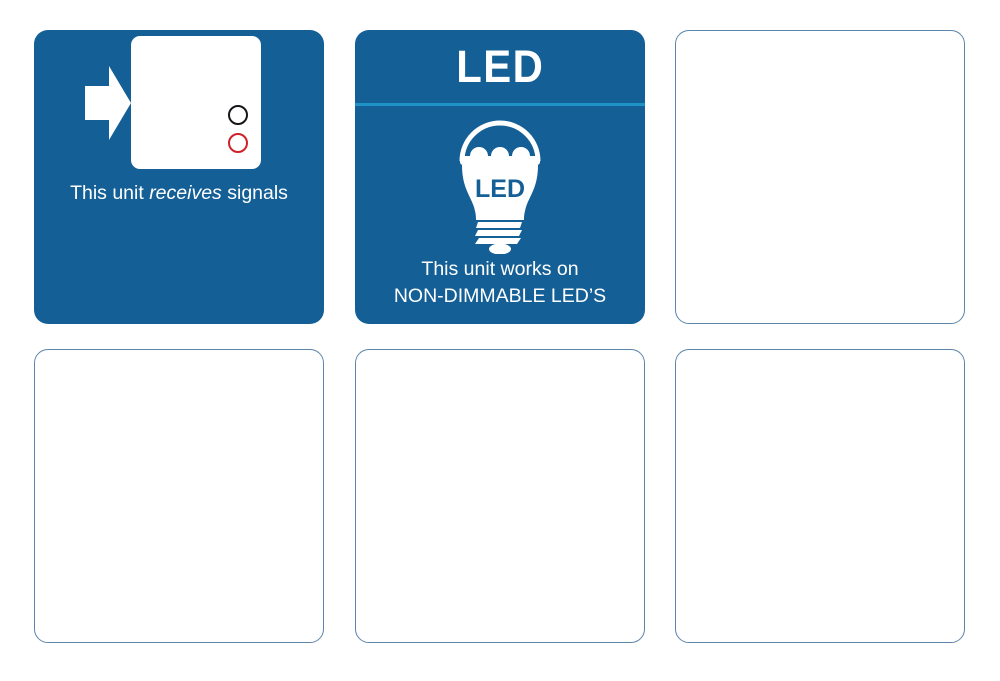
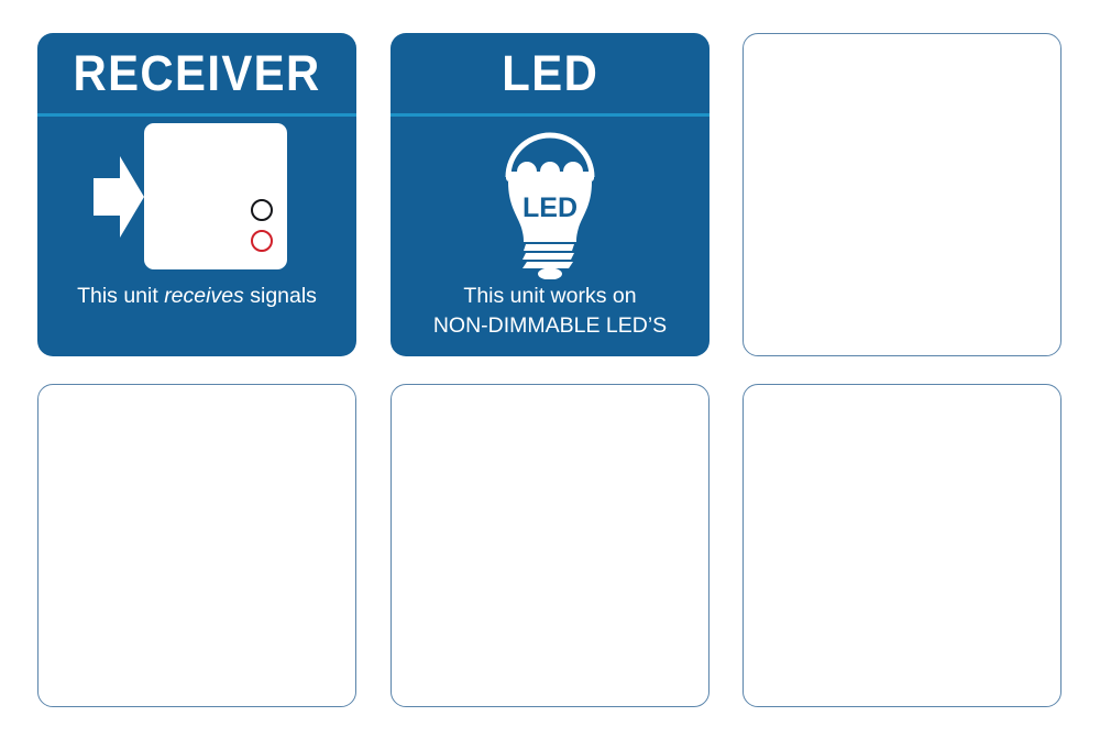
+ RECEIVER
  This unit receives signals
  LED
  LED
  This unit works on
  NON-DIMMABLE LED’S
